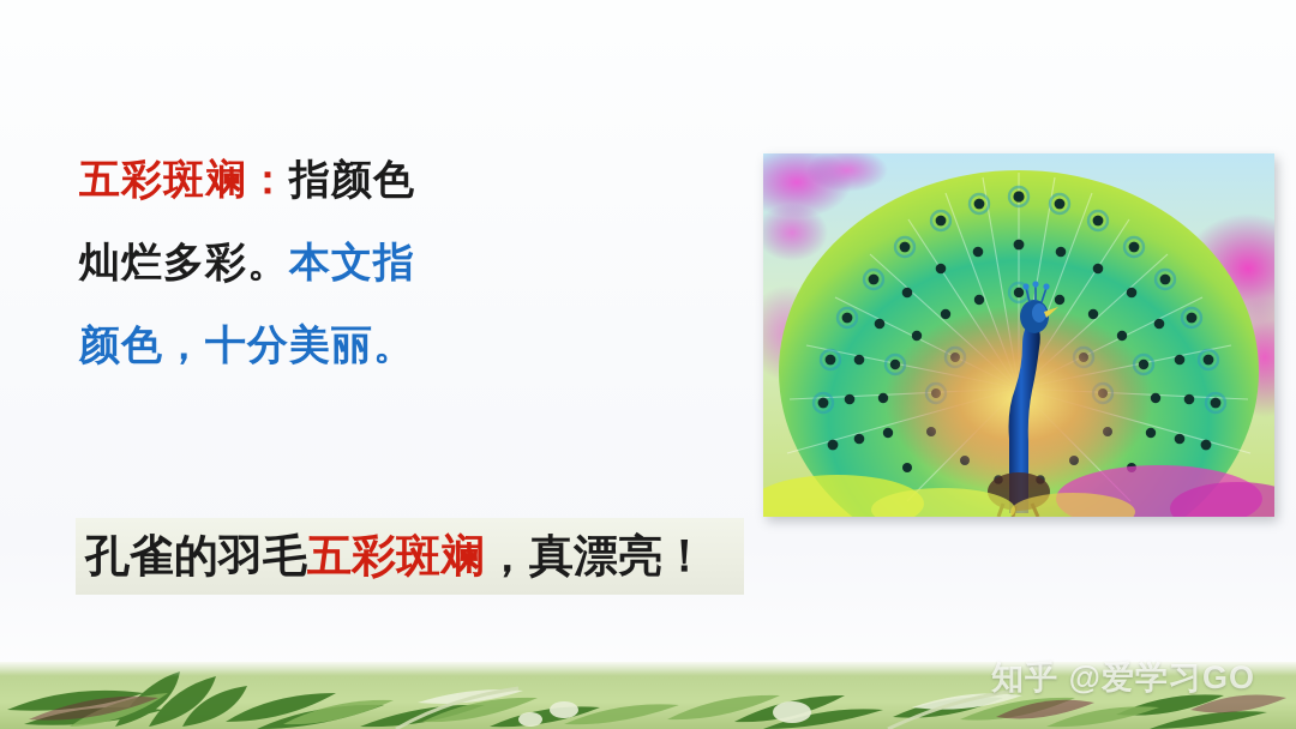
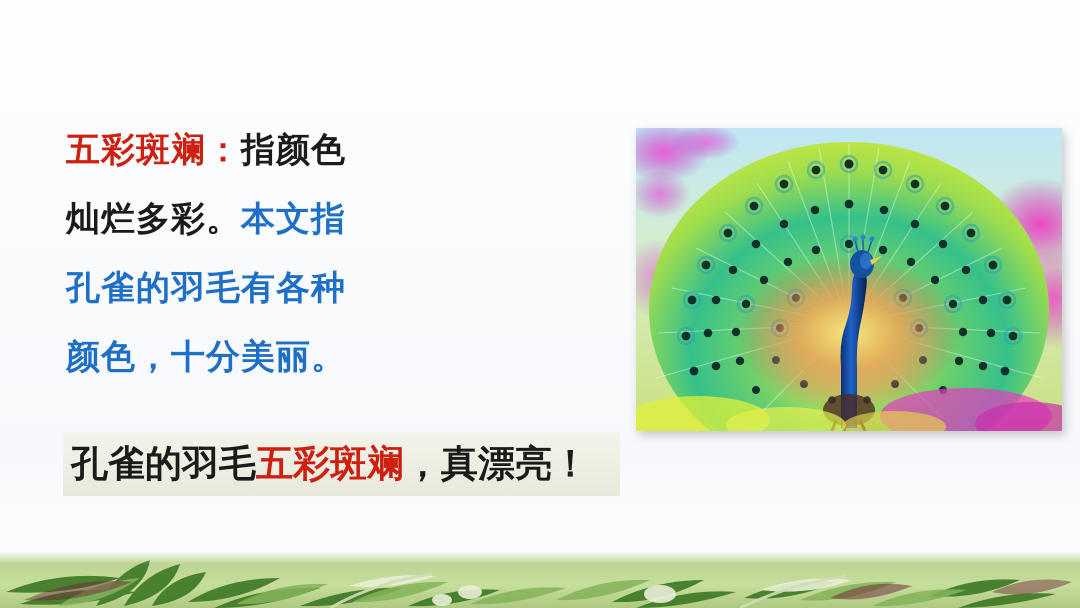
  五彩斑斓：指颜色
  灿烂多彩。本文指
+ 孔雀的羽毛有各种
  颜色，十分美丽。
  孔雀的羽毛五彩斑斓，真漂亮！
- 知乎 @爱学习GO
